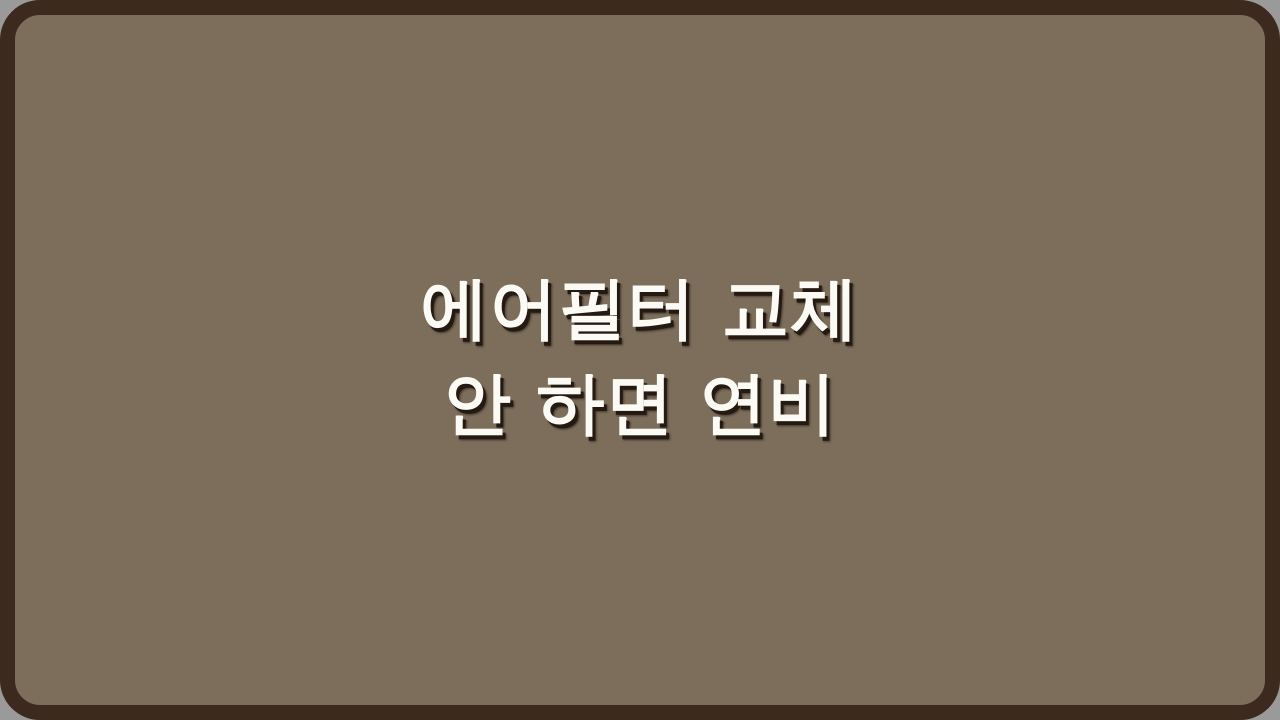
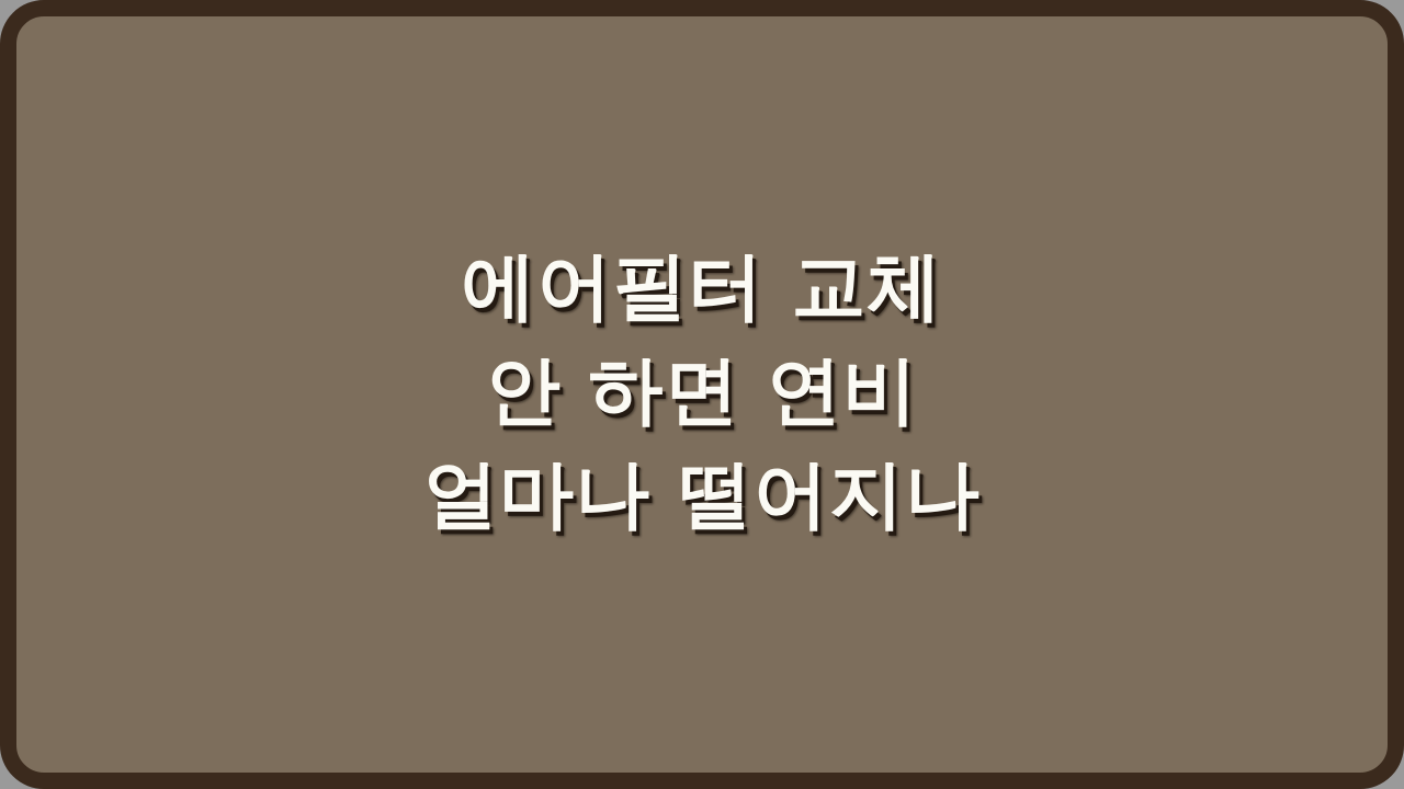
  에어필터 교체
  안 하면 연비
+ 얼마나 떨어지나
